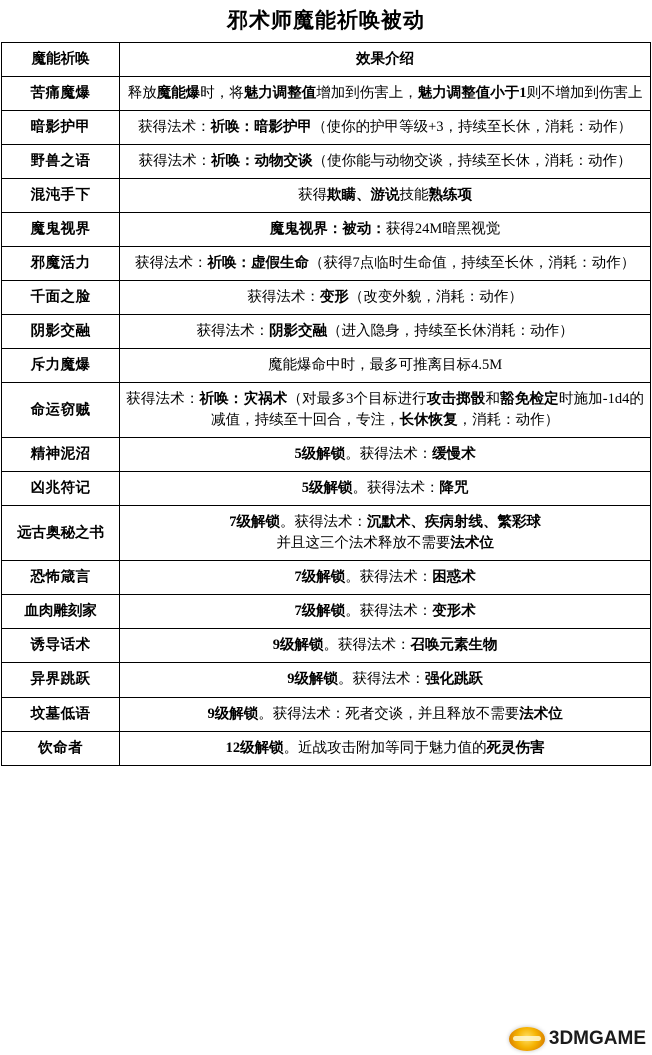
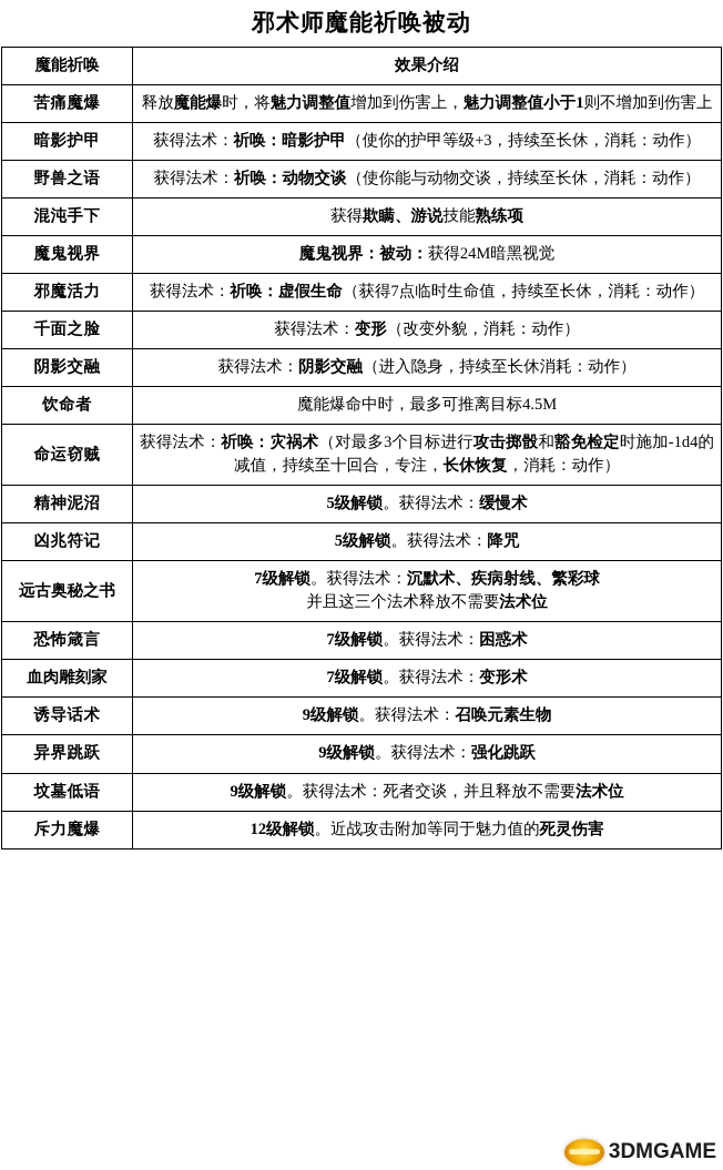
  邪术师魔能祈唤被动
  魔能祈唤	效果介绍
  苦痛魔爆	释放魔能爆时，将魅力调整值增加到伤害上，魅力调整值小于1则不增加到伤害上
  暗影护甲	获得法术：祈唤：暗影护甲（使你的护甲等级+3，持续至长休，消耗：动作）
  野兽之语	获得法术：祈唤：动物交谈（使你能与动物交谈，持续至长休，消耗：动作）
  混沌手下	获得欺瞒、游说技能熟练项
  魔鬼视界	魔鬼视界：被动：获得24M暗黑视觉
  邪魔活力	获得法术：祈唤：虚假生命（获得7点临时生命值，持续至长休，消耗：动作）
  千面之脸	获得法术：变形（改变外貌，消耗：动作）
  阴影交融	获得法术：阴影交融（进入隐身，持续至长休消耗：动作）
- 斥力魔爆	魔能爆命中时，最多可推离目标4.5M
+ 饮命者	魔能爆命中时，最多可推离目标4.5M
  命运窃贼	获得法术：祈唤：灾祸术（对最多3个目标进行攻击掷骰和豁免检定时施加-1d4的减值，持续至十回合，专注，长休恢复，消耗：动作）
  精神泥沼	5级解锁。获得法术：缓慢术
  凶兆符记	5级解锁。获得法术：降咒
  远古奥秘之书	7级解锁。获得法术：沉默术、疾病射线、繁彩球并且这三个法术释放不需要法术位
  恐怖箴言	7级解锁。获得法术：困惑术
  血肉雕刻家	7级解锁。获得法术：变形术
  诱导话术	9级解锁。获得法术：召唤元素生物
  异界跳跃	9级解锁。获得法术：强化跳跃
  坟墓低语	9级解锁。获得法术：死者交谈，并且释放不需要法术位
- 饮命者	12级解锁。近战攻击附加等同于魅力值的死灵伤害
+ 斥力魔爆	12级解锁。近战攻击附加等同于魅力值的死灵伤害
  3DMGAME
